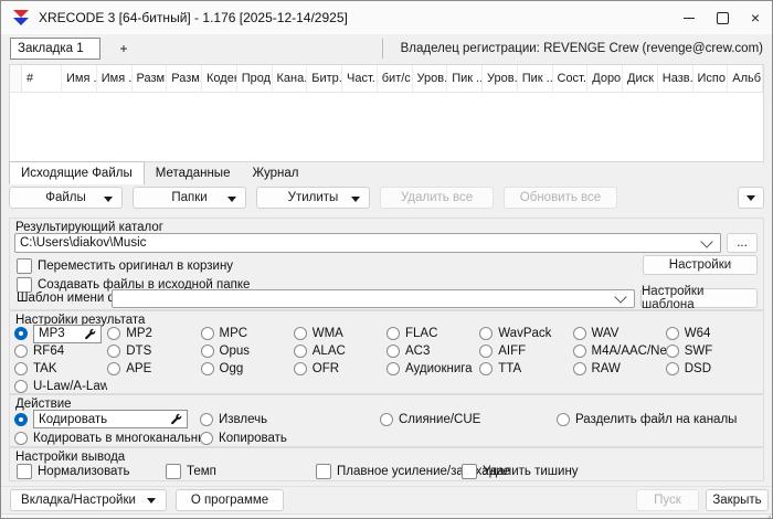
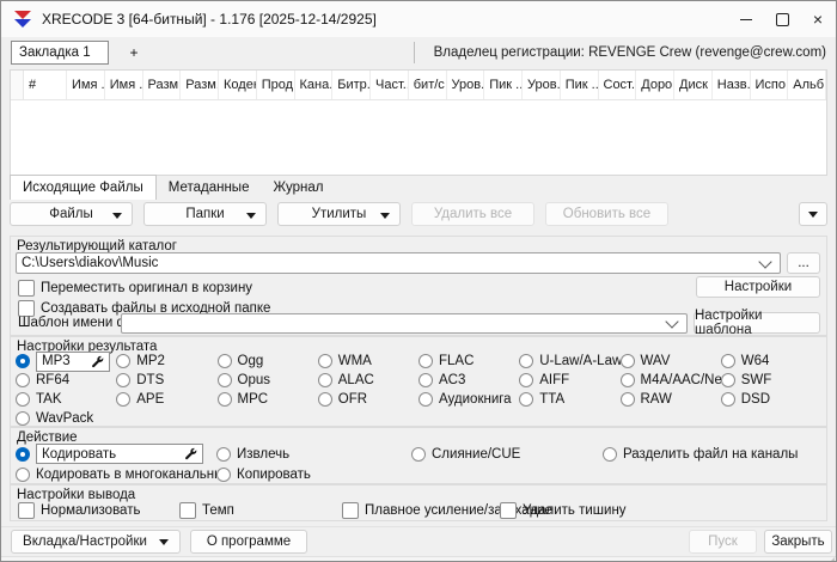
  XRECODE 3 [64-битный] - 1.176 [2025-12-14/2925]
  ×
  Закладка 1
  +
  Владелец регистрации: REVENGE Crew (revenge@crew.com)
  #
  Разм.
  Разм.
  Кодек
  Кана.
  Битр.
  Част..
  бит/с
  Уров.
  Пик ..
  Уров.
  Пик ..
  Сост.
  Доро.
  Диск
  Назв.
  Испо.
  Альб.
  Исходящие Файлы
  Метаданные
  Журнал
  Файлы
  Папки
  Утилиты
  Удалить все
  Обновить все
  Результирующий каталог
  C:\Users\diakov\Music
  ...
  Настройки
  Переместить оригинал в корзину
  Создавать файлы в исходной папке
  Настройки шаблона
  Настройки результата
  MP3
  MP2
- MPC
+ Ogg
  WMA
  FLAC
- WavPack
+ U-Law/A-Law
  WAV
  W64
  RF64
  DTS
  Opus
  ALAC
  AC3
  AIFF
  M4A/AAC/Ne
  SWF
  TAK
  APE
- Ogg
+ MPC
  OFR
  Аудиокнига
  TTA
  RAW
  DSD
- U-Law/A-Law
+ WavPack
  Действие
  Кодировать
  Извлечь
  Слияние/CUE
  Разделить файл на каналы
  Кодировать в многоканальн
  Копировать
  Настройки вывода
  Нормализовать
  Темп
  Плавное усиление/захание
  Удалить тишину
  Вкладка/Настройки
  О программе
  Пуск
  Закрыть
